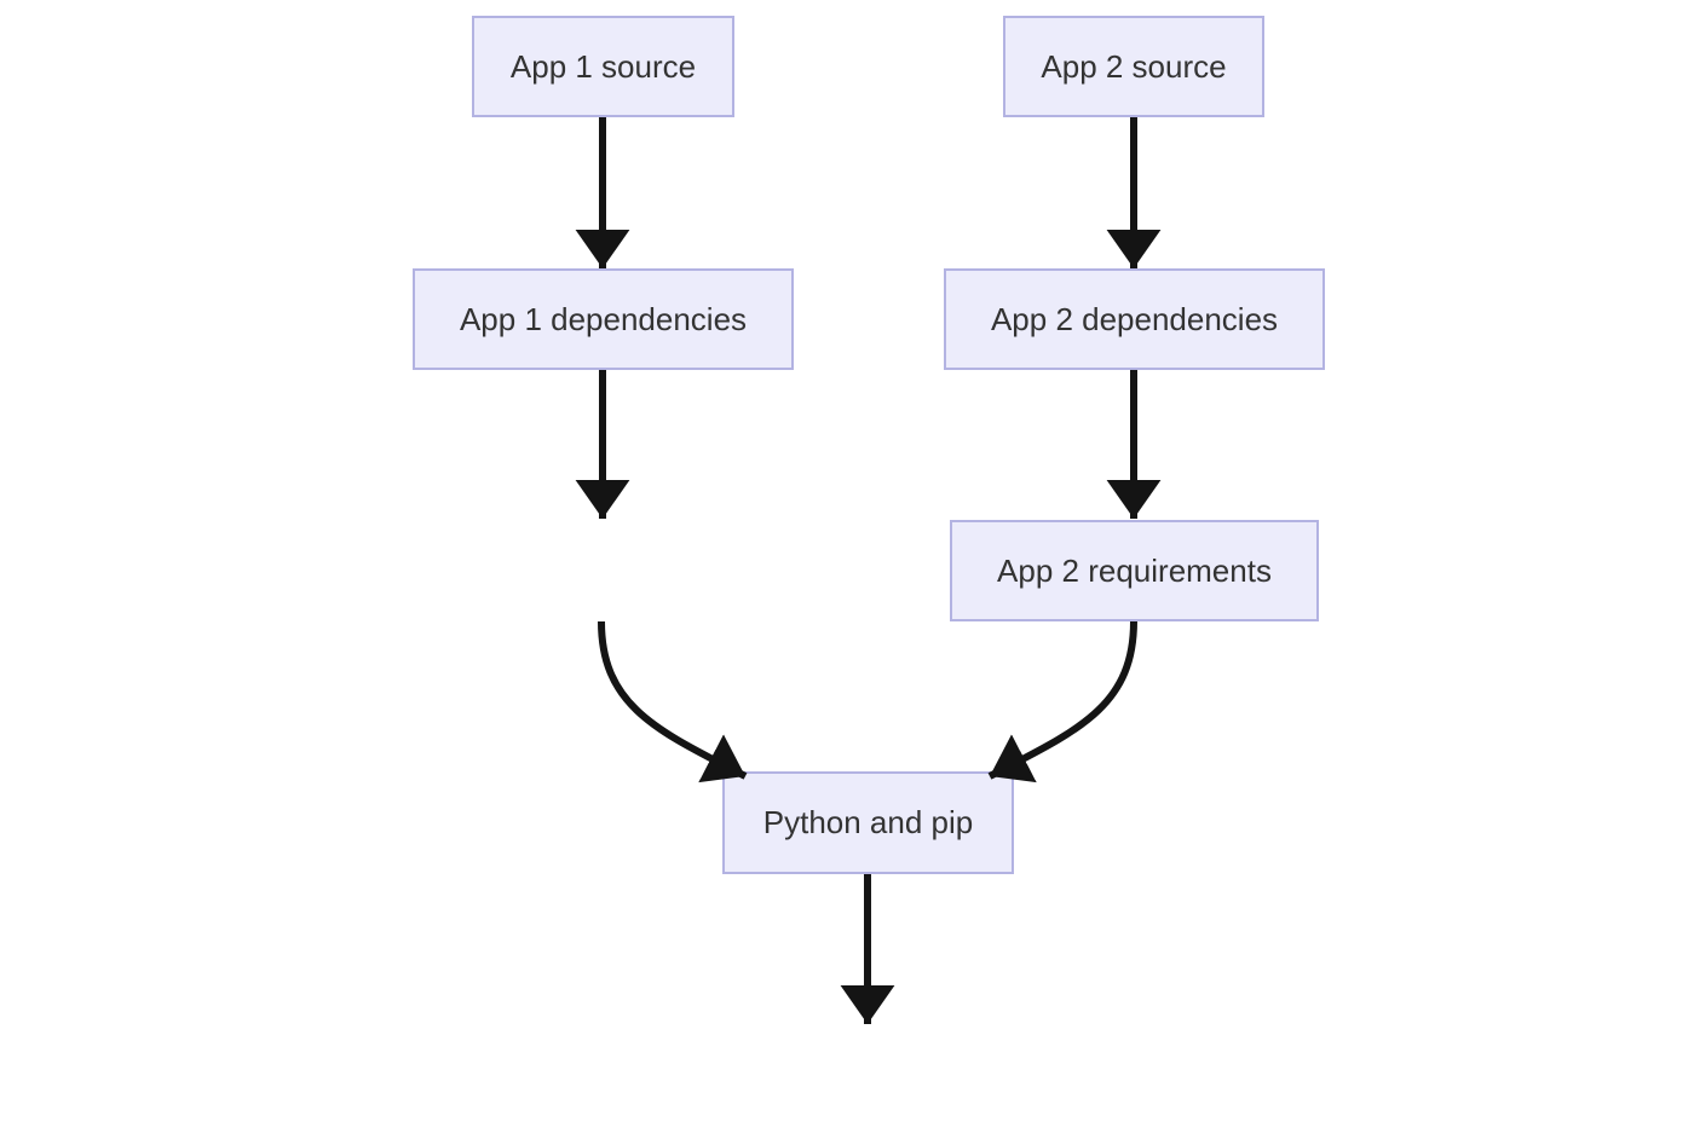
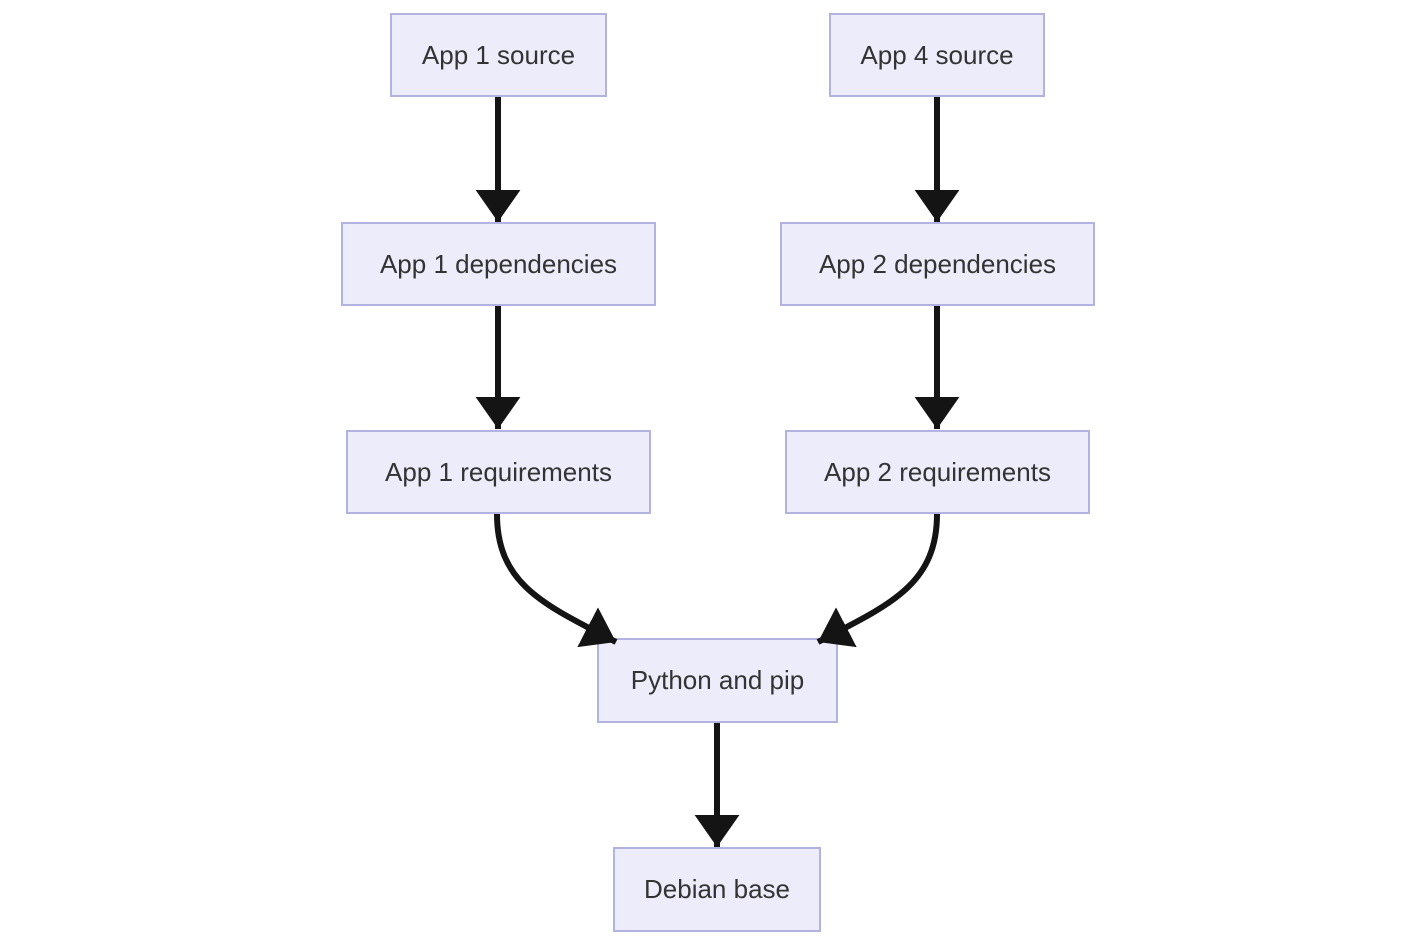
  App 1 source
- App 2 source
+ App 4 source
  App 1 dependencies
  App 2 dependencies
+ App 1 requirements
  App 2 requirements
  Python and pip
+ Debian base
